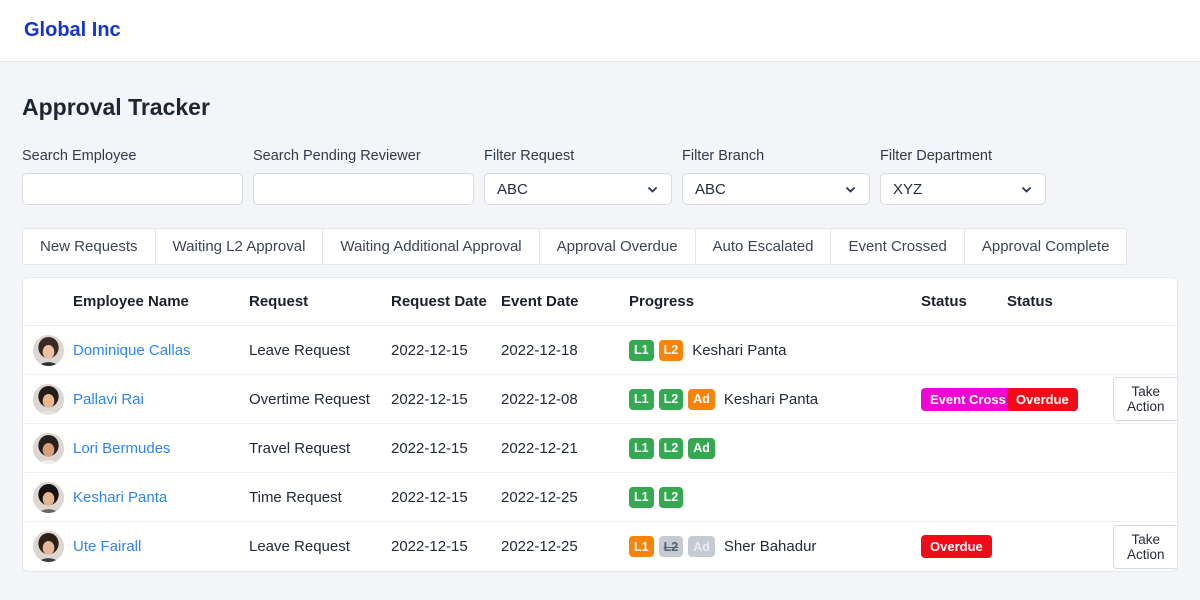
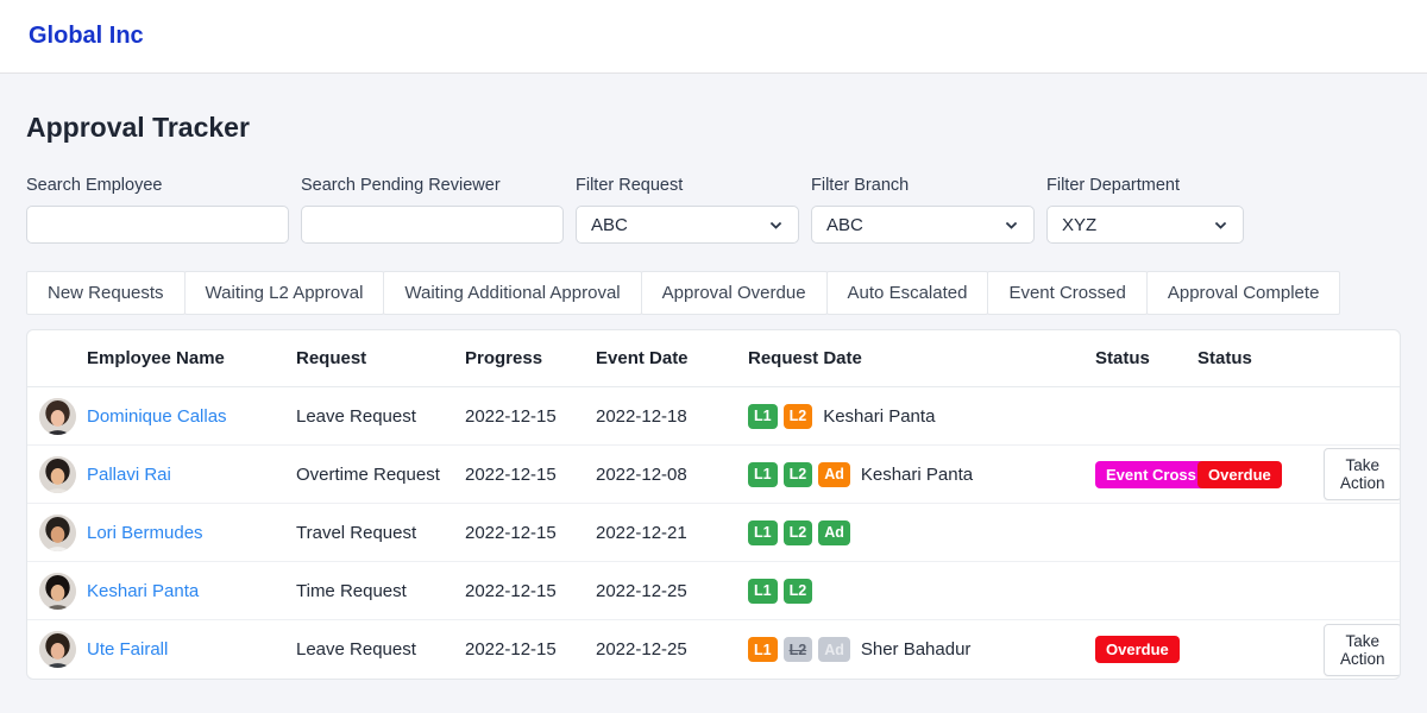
  Global Inc
  Approval Tracker
  Search Employee
  Search Pending Reviewer
  Filter Request
  ABC
  Filter Branch
  ABC
  Filter Department
  XYZ
  New Requests
  Waiting L2 Approval
  Waiting Additional Approval
  Approval Overdue
  Auto Escalated
  Event Crossed
  Approval Complete
  Employee Name
  Request
- Request Date
+ Progress
  Event Date
- Progress
+ Request Date
  Status
  Status
  Dominique Callas
  Leave Request
  2022-12-15
  2022-12-18
  L1
  L2
  Keshari Panta
  Pallavi Rai
  Overtime Request
  2022-12-15
  2022-12-08
  L1
  L2
  Ad
  Keshari Panta
  Event Cross
  Overdue
  Take Action
  Lori Bermudes
  Travel Request
  2022-12-15
  2022-12-21
  L1
  L2
  Ad
  Keshari Panta
  Time Request
  2022-12-15
  2022-12-25
  L1
  L2
  Ute Fairall
  Leave Request
  2022-12-15
  2022-12-25
  L1
  L2
  Ad
  Sher Bahadur
  Overdue
  Take Action
